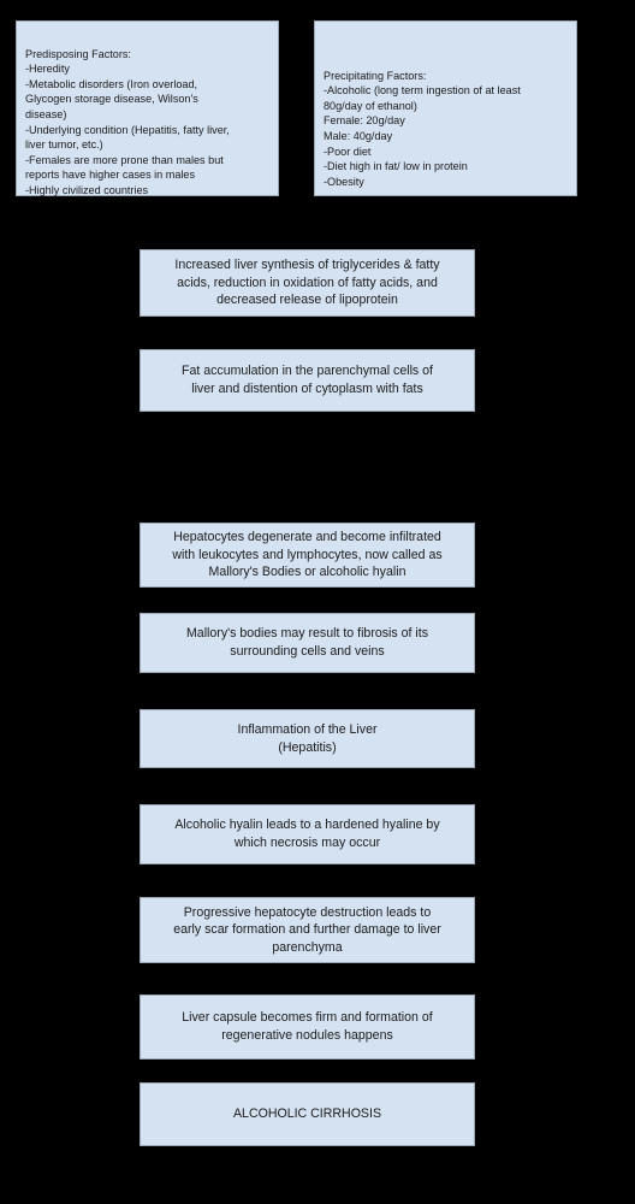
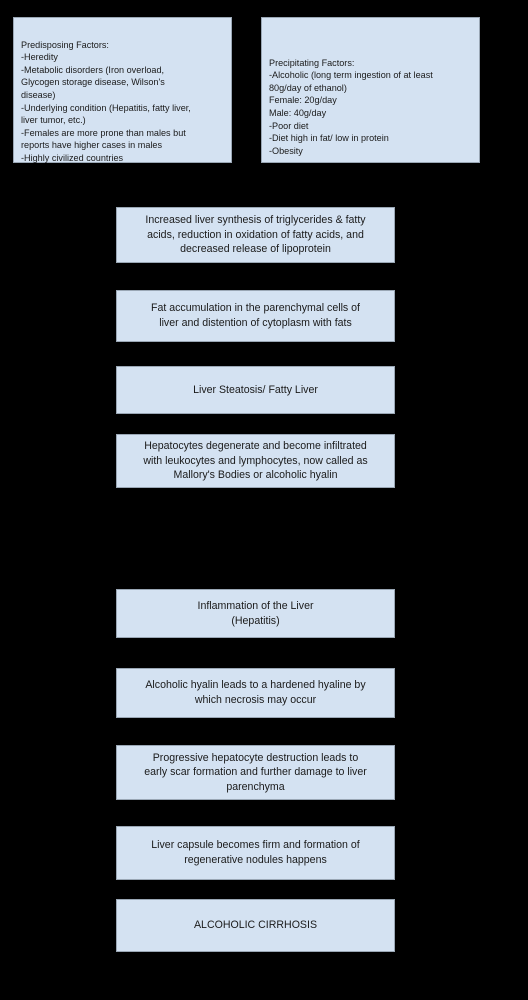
  Predisposing Factors:
  -Heredity
  -Metabolic disorders (Iron overload,
  Glycogen storage disease, Wilson's
  disease)
  -Underlying condition (Hepatitis, fatty liver,
  liver tumor, etc.)
  -Females are more prone than males but
  reports have higher cases in males
  -Highly civilized countries
  Precipitating Factors:
  -Alcoholic (long term ingestion of at least
  80g/day of ethanol)
  Female: 20g/day
  Male: 40g/day
  -Poor diet
  -Diet high in fat/ low in protein
  -Obesity
  Increased liver synthesis of triglycerides & fatty
  acids, reduction in oxidation of fatty acids, and
  decreased release of lipoprotein
  Fat accumulation in the parenchymal cells of
  liver and distention of cytoplasm with fats
+ Liver Steatosis/ Fatty Liver
  Hepatocytes degenerate and become infiltrated
  with leukocytes and lymphocytes, now called as
  Mallory's Bodies or alcoholic hyalin
- Mallory's bodies may result to fibrosis of its
- surrounding cells and veins
  Inflammation of the Liver
  (Hepatitis)
  Alcoholic hyalin leads to a hardened hyaline by
  which necrosis may occur
  Progressive hepatocyte destruction leads to
  early scar formation and further damage to liver
  parenchyma
  Liver capsule becomes firm and formation of
  regenerative nodules happens
  ALCOHOLIC CIRRHOSIS
